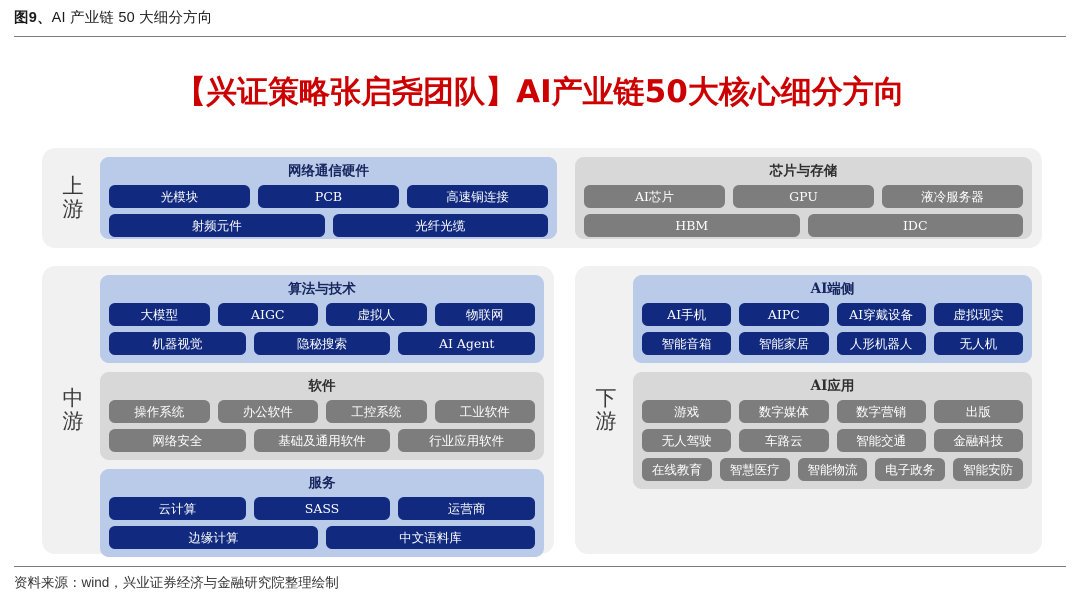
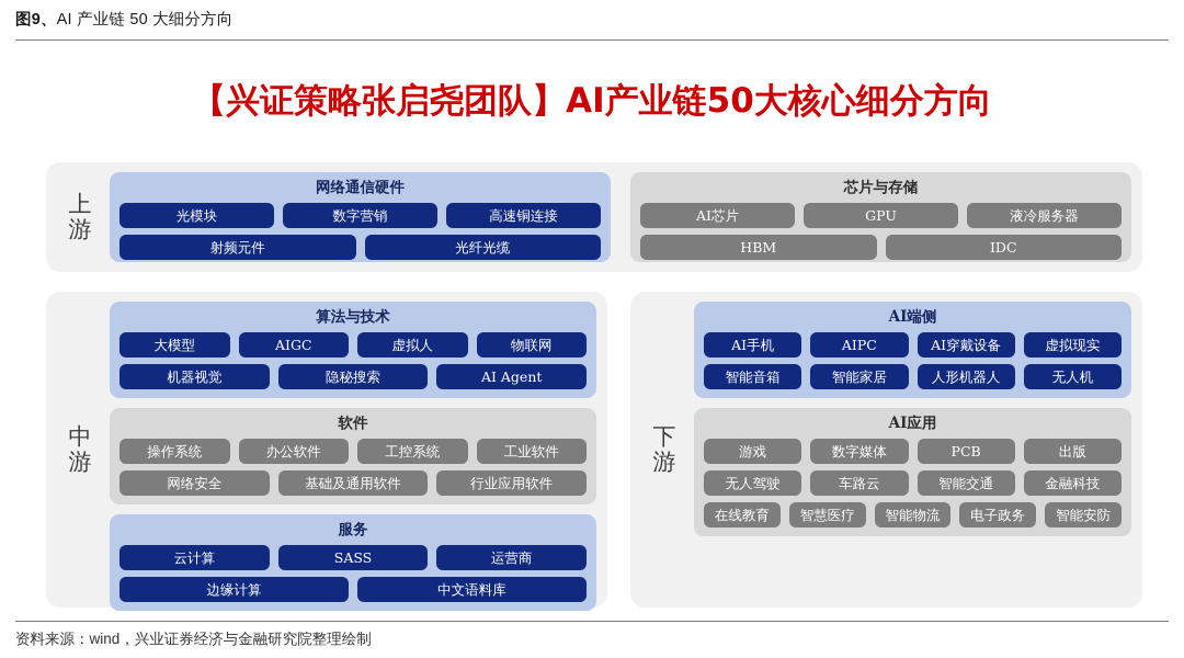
  图9、AI 产业链 50 大细分方向
  【兴证策略张启尧团队】AI产业链50大核心细分方向
  上
  游
  网络通信硬件
  光模块
- PCB
+ 数字营销
  高速铜连接
  射频元件
  光纤光缆
  芯片与存储
  AI芯片
  GPU
  液冷服务器
  HBM
  IDC
  中
  游
  算法与技术
  大模型
  AIGC
  虚拟人
  物联网
  机器视觉
  隐秘搜索
  AI Agent
  软件
  操作系统
  办公软件
  工控系统
  工业软件
  网络安全
  基础及通用软件
  行业应用软件
  服务
  云计算
  SASS
  运营商
  边缘计算
  中文语料库
  下
  游
  AI端侧
  AI手机
  AIPC
  AI穿戴设备
  虚拟现实
  智能音箱
  智能家居
  人形机器人
  无人机
  AI应用
  游戏
  数字媒体
- 数字营销
+ PCB
  出版
  无人驾驶
  车路云
  智能交通
  金融科技
  在线教育
  智慧医疗
  智能物流
  电子政务
  智能安防
  资料来源：wind，兴业证券经济与金融研究院整理绘制
